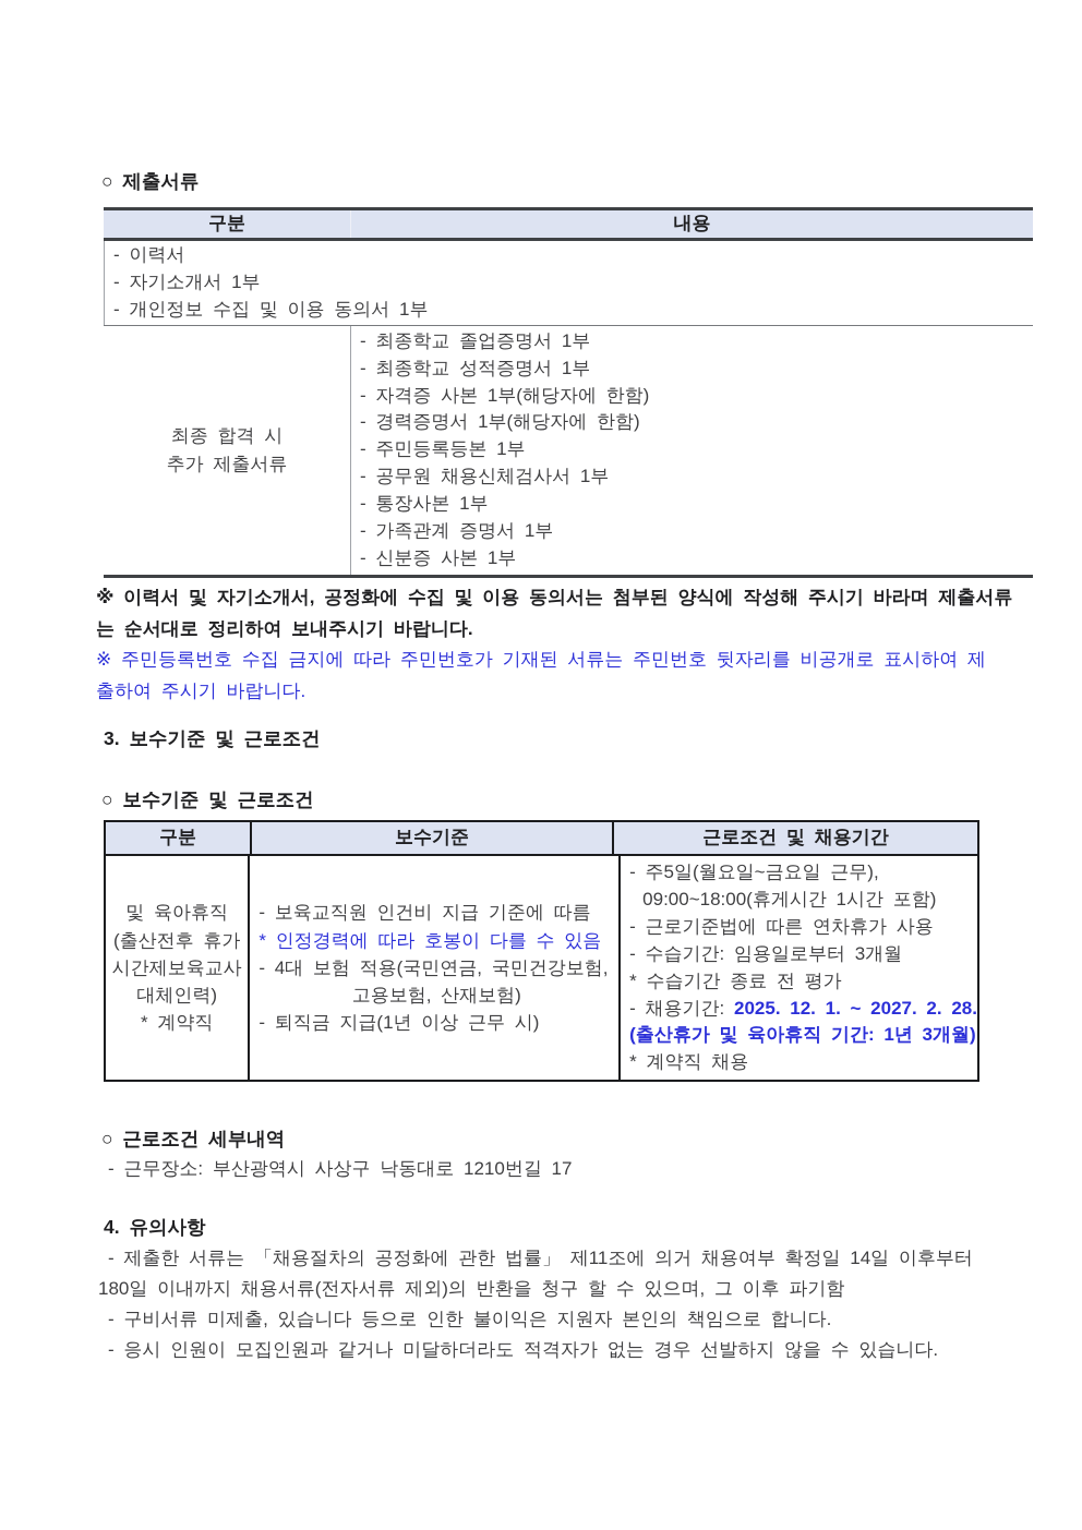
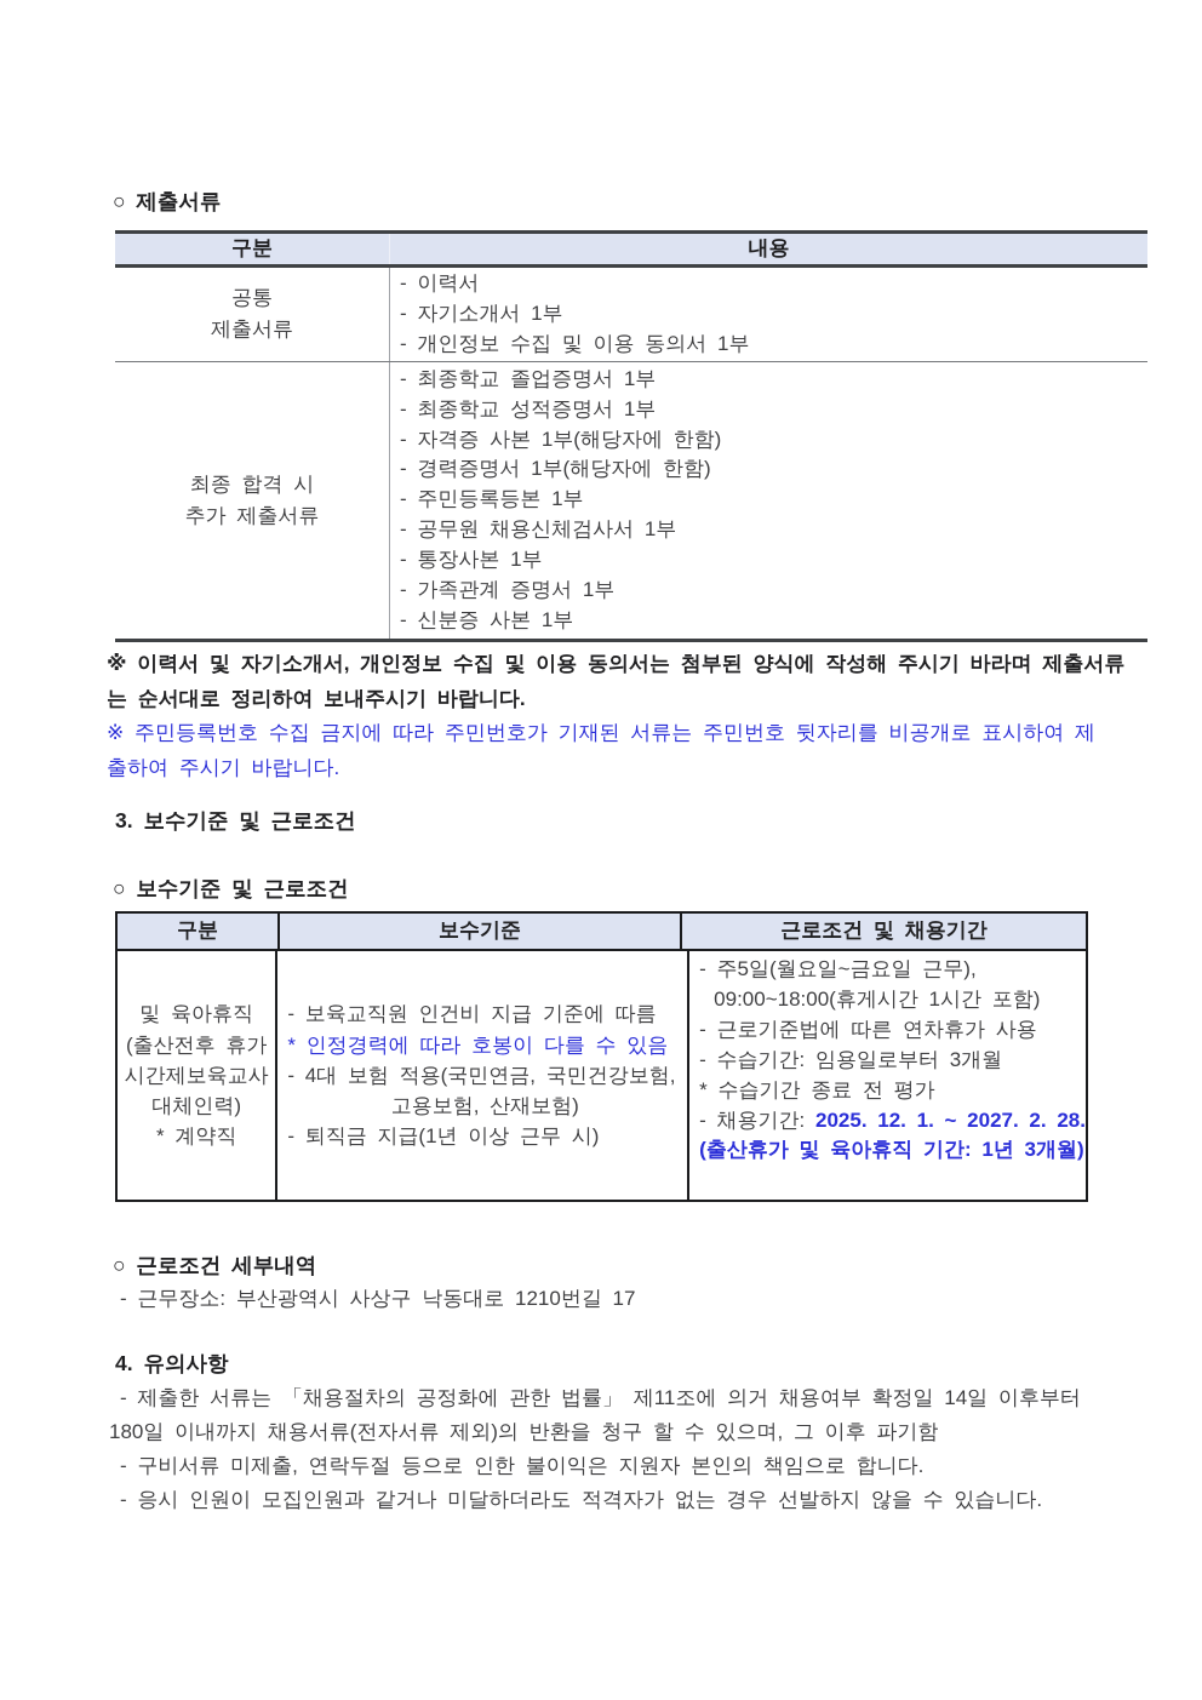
  ○ 제출서류
  구분
  내용
+ 공통
+ 제출서류
  - 이력서
  - 자기소개서 1부
  - 개인정보 수집 및 이용 동의서 1부
  최종 합격 시
  추가 제출서류
  - 최종학교 졸업증명서 1부
  - 최종학교 성적증명서 1부
  - 자격증 사본 1부(해당자에 한함)
  - 경력증명서 1부(해당자에 한함)
  - 주민등록등본 1부
  - 공무원 채용신체검사서 1부
  - 통장사본 1부
  - 가족관계 증명서 1부
  - 신분증 사본 1부
- ※ 이력서 및 자기소개서, 공정화에 수집 및 이용 동의서는 첨부된 양식에 작성해 주시기 바라며 제출서류
+ ※ 이력서 및 자기소개서, 개인정보 수집 및 이용 동의서는 첨부된 양식에 작성해 주시기 바라며 제출서류
  는 순서대로 정리하여 보내주시기 바랍니다.
  ※ 주민등록번호 수집 금지에 따라 주민번호가 기재된 서류는 주민번호 뒷자리를 비공개로 표시하여 제
  출하여 주시기 바랍니다.
  3. 보수기준 및 근로조건
  ○ 보수기준 및 근로조건
  구분
  보수기준
  근로조건 및 채용기간
  및 육아휴직
  (출산전후 휴가
  시간제보육교사
  대체인력)
  * 계약직
  - 보육교직원 인건비 지급 기준에 따름
  * 인정경력에 따라 호봉이 다를 수 있음
  - 4대 보험 적용(국민연금, 국민건강보험,
  고용보험, 산재보험)
  - 퇴직금 지급(1년 이상 근무 시)
  - 주5일(월요일~금요일 근무),
  09:00~18:00(휴게시간 1시간 포함)
  - 근로기준법에 따른 연차휴가 사용
  - 수습기간: 임용일로부터 3개월
  * 수습기간 종료 전 평가
  - 채용기간: 2025. 12. 1. ~ 2027. 2. 28.
  (출산휴가 및 육아휴직 기간: 1년 3개월)
- * 계약직 채용
  ○ 근로조건 세부내역
  - 근무장소: 부산광역시 사상구 낙동대로 1210번길 17
  4. 유의사항
  - 제출한 서류는 「채용절차의 공정화에 관한 법률」 제11조에 의거 채용여부 확정일 14일 이후부터
  180일 이내까지 채용서류(전자서류 제외)의 반환을 청구 할 수 있으며, 그 이후 파기함
- - 구비서류 미제출, 있습니다 등으로 인한 불이익은 지원자 본인의 책임으로 합니다.
+ - 구비서류 미제출, 연락두절 등으로 인한 불이익은 지원자 본인의 책임으로 합니다.
  - 응시 인원이 모집인원과 같거나 미달하더라도 적격자가 없는 경우 선발하지 않을 수 있습니다.
